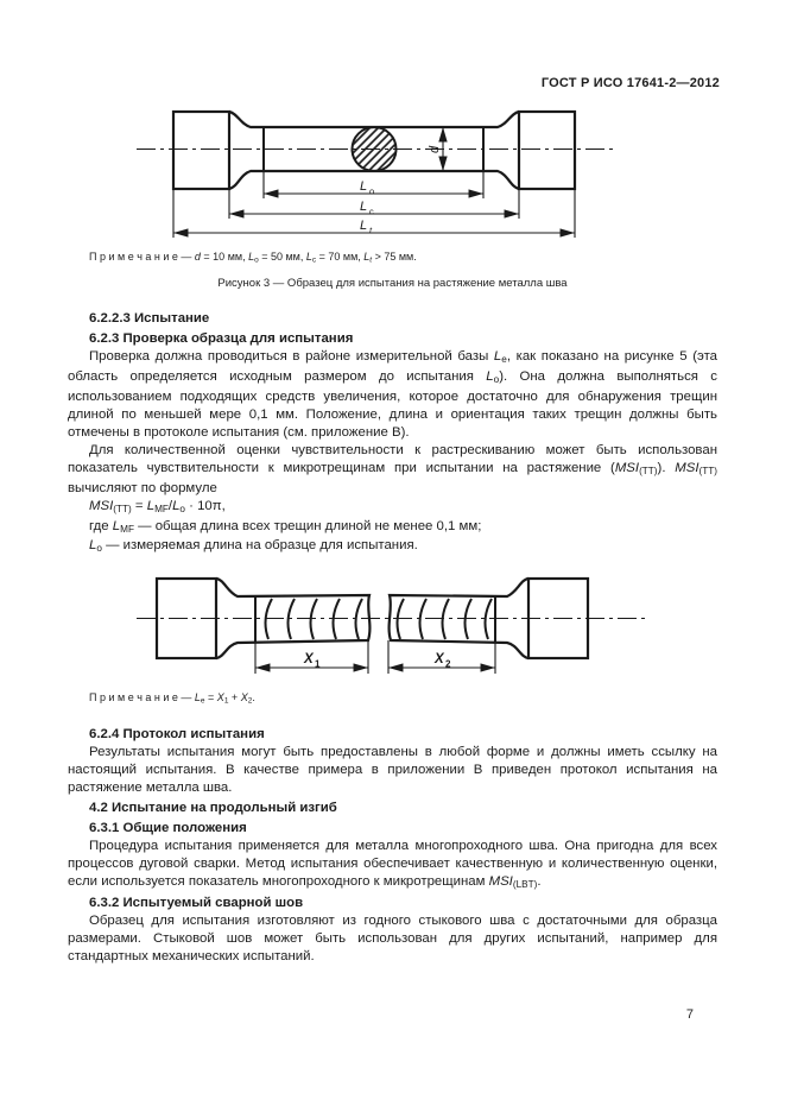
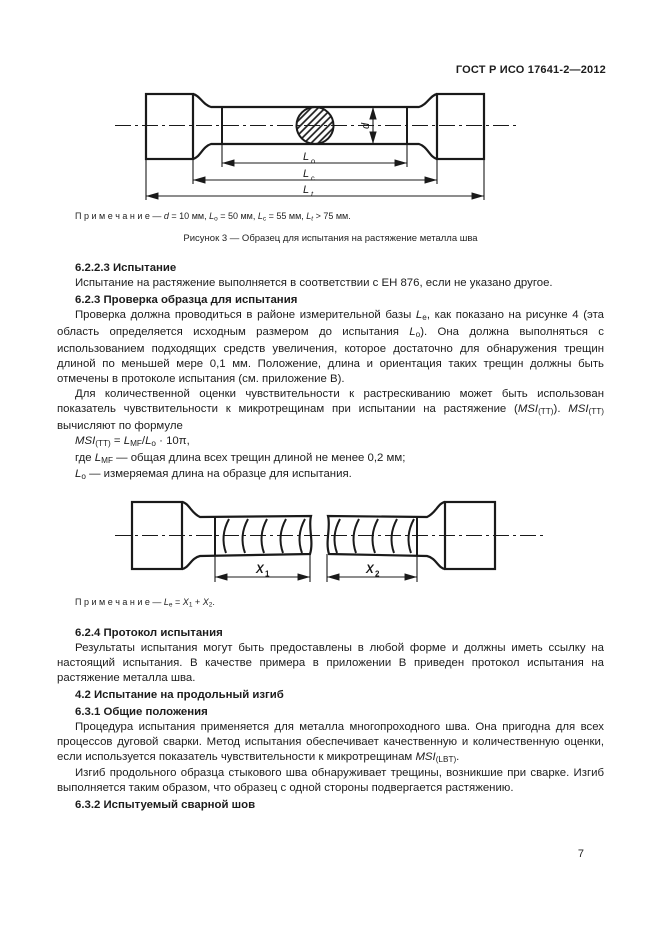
  ГОСТ Р ИСО 17641-2—2012
  L
  о
  L
  с
  L
  t
- П р и м е ч а н и е — d = 10 мм, L = 50 мм, L = 70 мм, L > 75 мм.
+ П р и м е ч а н и е — d = 10 мм, L = 50 мм, L = 55 мм, L > 75 мм.
  Рисунок 3 — Образец для испытания на растяжение металла шва
  6.2.2.3 Испытание
+ Испытание на растяжение выполняется в соответствии с ЕН 876, если не указано другое.
  6.2.3 Проверка образца для испытания
- Проверка должна проводиться в районе измерительной базы Lе, как показано на рисунке 5 (эта область определяется исходным размером до испытания Lо). Она должна выполняться с использованием подходящих средств увеличения, которое достаточно для обнаружения трещин длиной по меньшей мере 0,1 мм. Положение, длина и ориентация таких трещин должны быть отмечены в протоколе испытания (см. приложение В).
+ Проверка должна проводиться в районе измерительной базы Lе, как показано на рисунке 4 (эта область определяется исходным размером до испытания Lо). Она должна выполняться с использованием подходящих средств увеличения, которое достаточно для обнаружения трещин длиной по меньшей мере 0,1 мм. Положение, длина и ориентация таких трещин должны быть отмечены в протоколе испытания (см. приложение В).
  Для количественной оценки чувствительности к растрескиванию может быть использован показатель чувствительности к микротрещинам при испытании на растяжение (MSI(ТТ)). MSI(ТТ) вычисляют по формуле
  MSI(ТТ) = LMF/Lо · 10π,
- где LMF — общая длина всех трещин длиной не менее 0,1 мм;
+ где LMF — общая длина всех трещин длиной не менее 0,2 мм;
  Lо — измеряемая длина на образце для испытания.
  X
  1
  X
  2
  П р и м е ч а н и е — L = X + X .
  6.2.4 Протокол испытания
  Результаты испытания могут быть предоставлены в любой форме и должны иметь ссылку на настоящий испытания. В качестве примера в приложении В приведен протокол испытания на растяжение металла шва.
  4.2 Испытание на продольный изгиб
  6.3.1 Общие положения
- Процедура испытания применяется для металла многопроходного шва. Она пригодна для всех процессов дуговой сварки. Метод испытания обеспечивает качественную и количественную оценки, если используется показатель многопроходного к микротрещинам MSI(LBT).
+ Процедура испытания применяется для металла многопроходного шва. Она пригодна для всех процессов дуговой сварки. Метод испытания обеспечивает качественную и количественную оценки, если используется показатель чувствительности к микротрещинам MSI(LBT).
+ Изгиб продольного образца стыкового шва обнаруживает трещины, возникшие при сварке. Изгиб выполняется таким образом, что образец с одной стороны подвергается растяжению.
  6.3.2 Испытуемый сварной шов
- Образец для испытания изготовляют из годного стыкового шва с достаточными для образца размерами. Стыковой шов может быть использован для других испытаний, например для стандартных механических испытаний.
  7
